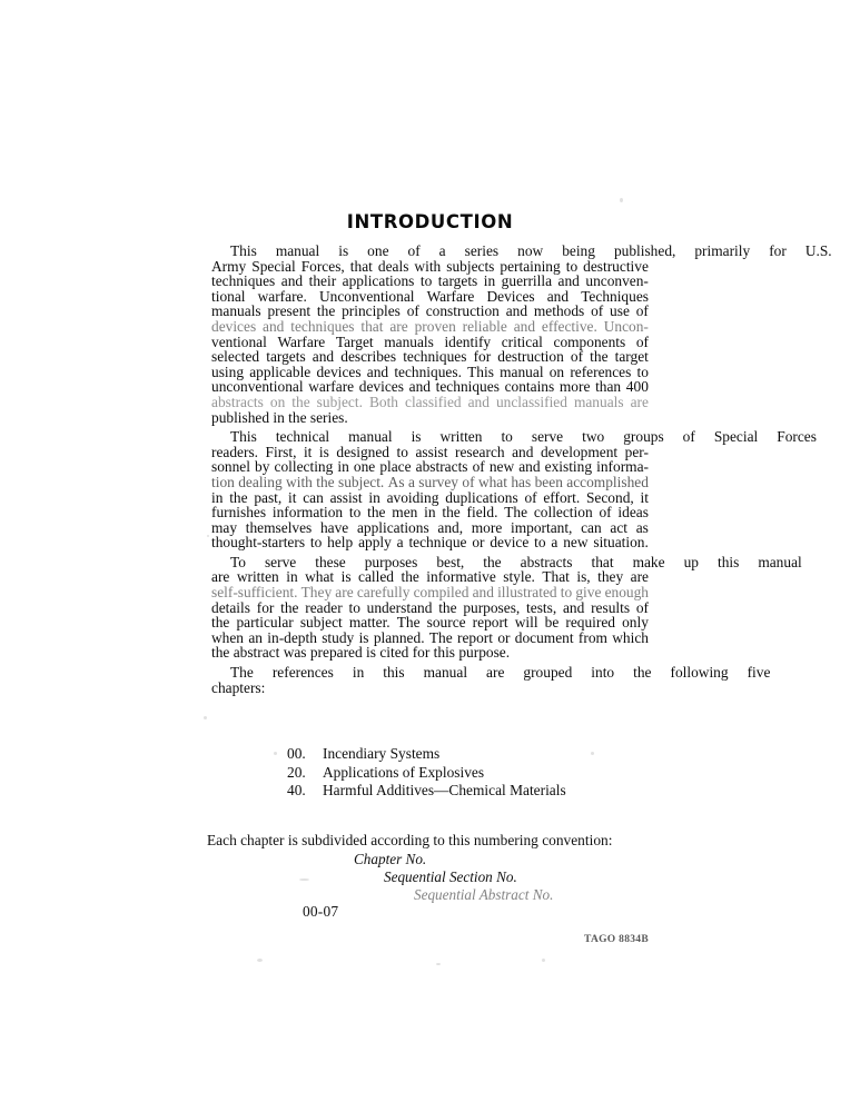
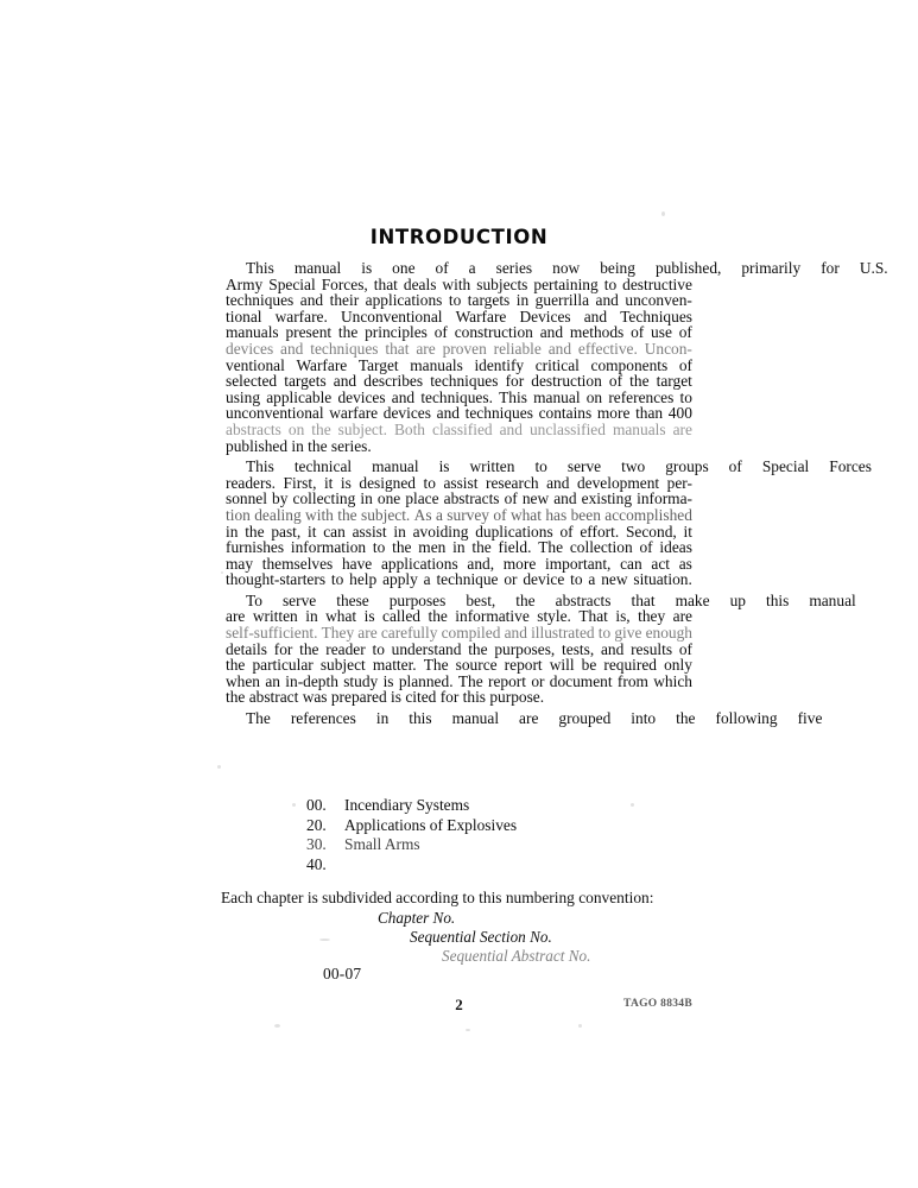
  INTRODUCTION
  This
  manual
  is
  one
  of
  a
  series
  now
  being
  published,
  primarily
  for
  U.S.
  Army
  Special
  Forces,
  that
  deals
  with
  subjects
  pertaining
  to
  destructive
  techniques
  and
  their
  applications
  to
  targets
  in
  guerrilla
  and
  unconven-
  tional
  warfare.
  Unconventional
  Warfare
  Devices
  and
  Techniques
  manuals
  present
  the
  principles
  of
  construction
  and
  methods
  of
  use
  of
  devices
  and
  techniques
  that
  are
  proven
  reliable
  and
  effective.
  Uncon-
  ventional
  Warfare
  Target
  manuals
  identify
  critical
  components
  of
  selected
  targets
  and
  describes
  techniques
  for
  destruction
  of
  the
  target
  using
  applicable
  devices
  and
  techniques.
  This
  manual
  on
  references
  to
  unconventional
  warfare
  devices
  and
  techniques
  contains
  more
  than
  400
  abstracts
  on
  the
  subject.
  Both
  classified
  and
  unclassified
  manuals
  are
  published in the series.
  This
  technical
  manual
  is
  written
  to
  serve
  two
  groups
  of
  Special
  Forces
  readers.
  First,
  it
  is
  designed
  to
  assist
  research
  and
  development
  per-
  sonnel
  by
  collecting
  in
  one
  place
  abstracts
  of
  new
  and
  existing
  informa-
  tion
  dealing
  with
  the
  subject.
  As
  a
  survey
  of
  what
  has
  been
  accomplished
  in
  the
  past,
  it
  can
  assist
  in
  avoiding
  duplications
  of
  effort.
  Second,
  it
  furnishes
  information
  to
  the
  men
  in
  the
  field.
  The
  collection
  of
  ideas
  may
  themselves
  have
  applications
  and,
  more
  important,
  can
  act
  as
  thought-starters
  to
  help
  apply
  a
  technique
  or
  device
  to
  a
  new
  situation.
  To
  serve
  these
  purposes
  best,
  the
  abstracts
  that
  make
  up
  this
  manual
  are
  written
  in
  what
  is
  called
  the
  informative
  style.
  That
  is,
  they
  are
  self-sufficient.
  They
  are
  carefully
  compiled
  and
  illustrated
  to
  give
  enough
  details
  for
  the
  reader
  to
  understand
  the
  purposes,
  tests,
  and
  results
  of
  the
  particular
  subject
  matter.
  The
  source
  report
  will
  be
  required
  only
  when
  an
  in-depth
  study
  is
  planned.
  The
  report
  or
  document
  from
  which
  the abstract was prepared is cited for this purpose.
  The
  references
  in
  this
  manual
  are
  grouped
  into
  the
  following
  five
- chapters:
  00.
  Incendiary Systems
  20.
  Applications of Explosives
+ 30.
+ Small Arms
  40.
- Harmful Additives—Chemical Materials
  Each chapter is subdivided according to this numbering convention:
  Chapter No.
  Sequential Section No.
  Sequential Abstract No.
  00-07
+ 2
  TAGO 8834B
